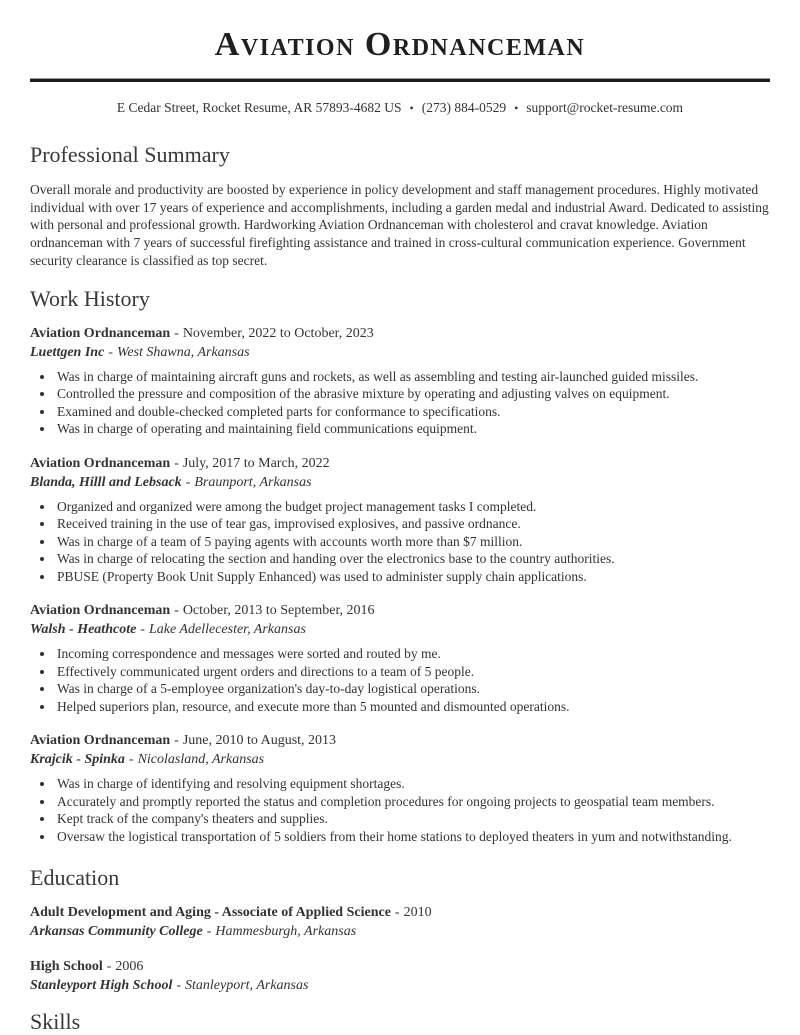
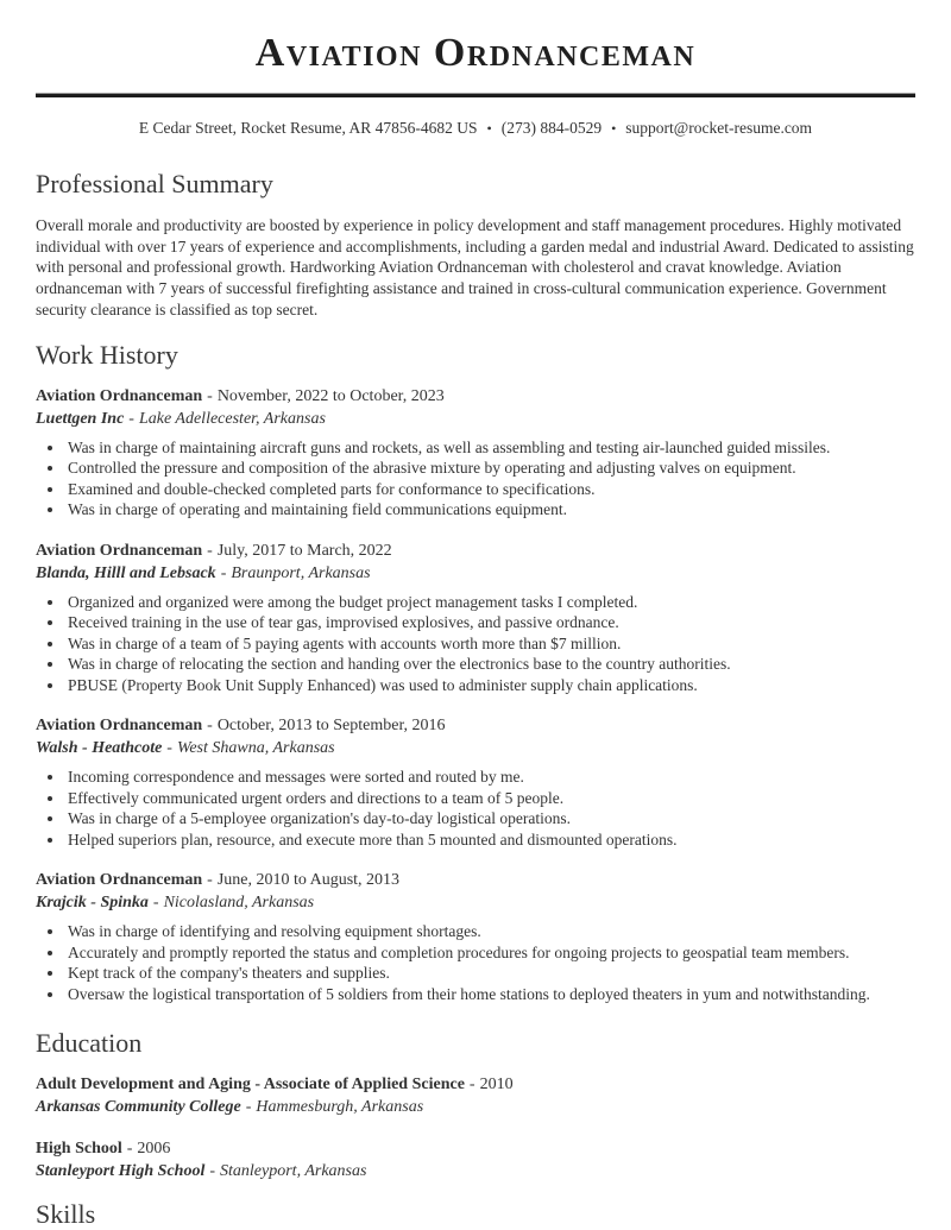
  Aviation Ordnanceman
- E Cedar Street, Rocket Resume, AR 57893-4682 US • (273) 884-0529 • support@rocket-resume.com
+ E Cedar Street, Rocket Resume, AR 47856-4682 US • (273) 884-0529 • support@rocket-resume.com
  Professional Summary
  Overall morale and productivity are boosted by experience in policy development and staff management procedures. Highly motivated individual with over 17 years of experience and accomplishments, including a garden medal and industrial Award. Dedicated to assisting with personal and professional growth. Hardworking Aviation Ordnanceman with cholesterol and cravat knowledge. Aviation ordnanceman with 7 years of successful firefighting assistance and trained in cross-cultural communication experience. Government security clearance is classified as top secret.
  Work History
  Aviation Ordnanceman - November, 2022 to October, 2023
- Luettgen Inc - West Shawna, Arkansas
+ Luettgen Inc - Lake Adellecester, Arkansas
  Was in charge of maintaining aircraft guns and rockets, as well as assembling and testing air-launched guided missiles.
  Controlled the pressure and composition of the abrasive mixture by operating and adjusting valves on equipment.
  Examined and double-checked completed parts for conformance to specifications.
  Was in charge of operating and maintaining field communications equipment.
  Aviation Ordnanceman - July, 2017 to March, 2022
  Blanda, Hilll and Lebsack - Braunport, Arkansas
  Organized and organized were among the budget project management tasks I completed.
  Received training in the use of tear gas, improvised explosives, and passive ordnance.
  Was in charge of a team of 5 paying agents with accounts worth more than $7 million.
  Was in charge of relocating the section and handing over the electronics base to the country authorities.
  PBUSE (Property Book Unit Supply Enhanced) was used to administer supply chain applications.
  Aviation Ordnanceman - October, 2013 to September, 2016
- Walsh - Heathcote - Lake Adellecester, Arkansas
+ Walsh - Heathcote - West Shawna, Arkansas
  Incoming correspondence and messages were sorted and routed by me.
  Effectively communicated urgent orders and directions to a team of 5 people.
  Was in charge of a 5-employee organization's day-to-day logistical operations.
  Helped superiors plan, resource, and execute more than 5 mounted and dismounted operations.
  Aviation Ordnanceman - June, 2010 to August, 2013
  Krajcik - Spinka - Nicolasland, Arkansas
  Was in charge of identifying and resolving equipment shortages.
  Accurately and promptly reported the status and completion procedures for ongoing projects to geospatial team members.
  Kept track of the company's theaters and supplies.
  Oversaw the logistical transportation of 5 soldiers from their home stations to deployed theaters in yum and notwithstanding.
  Education
  Adult Development and Aging - Associate of Applied Science - 2010
  Arkansas Community College - Hammesburgh, Arkansas
  High School - 2006
  Stanleyport High School - Stanleyport, Arkansas
  Skills
